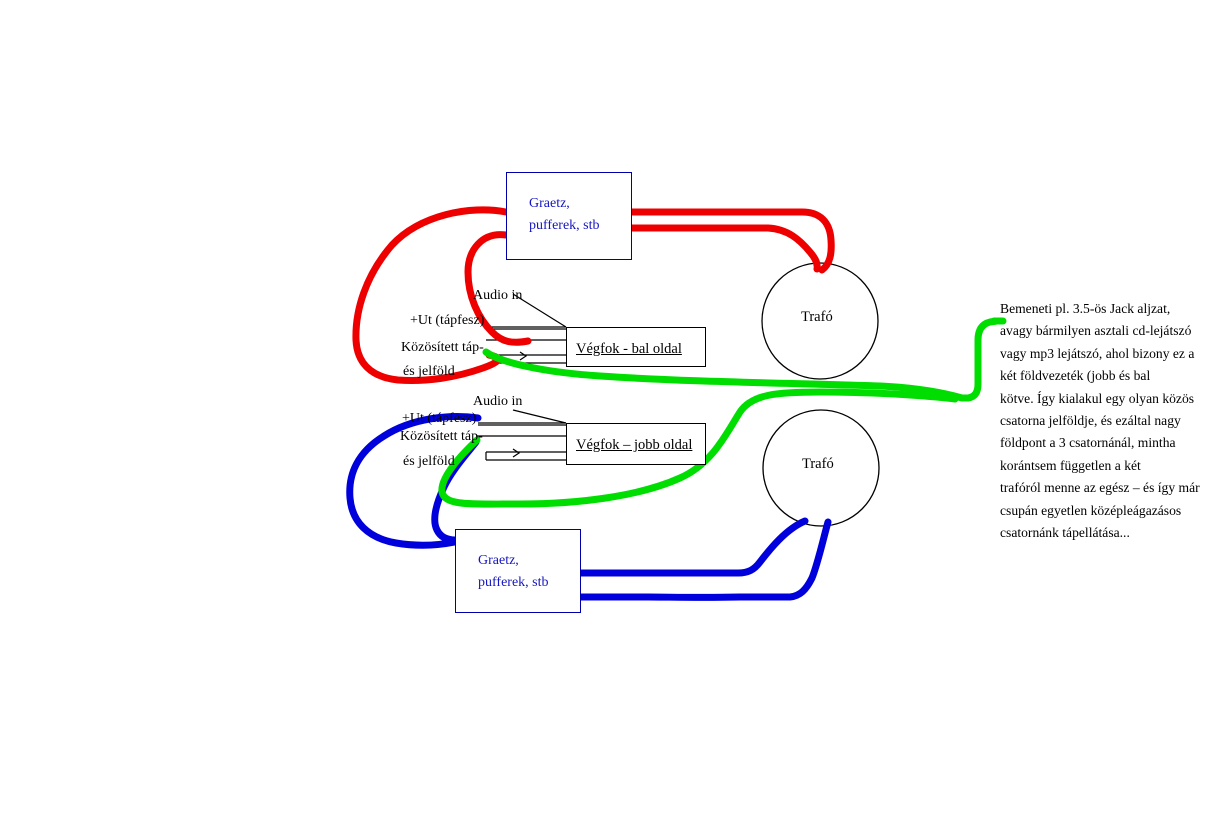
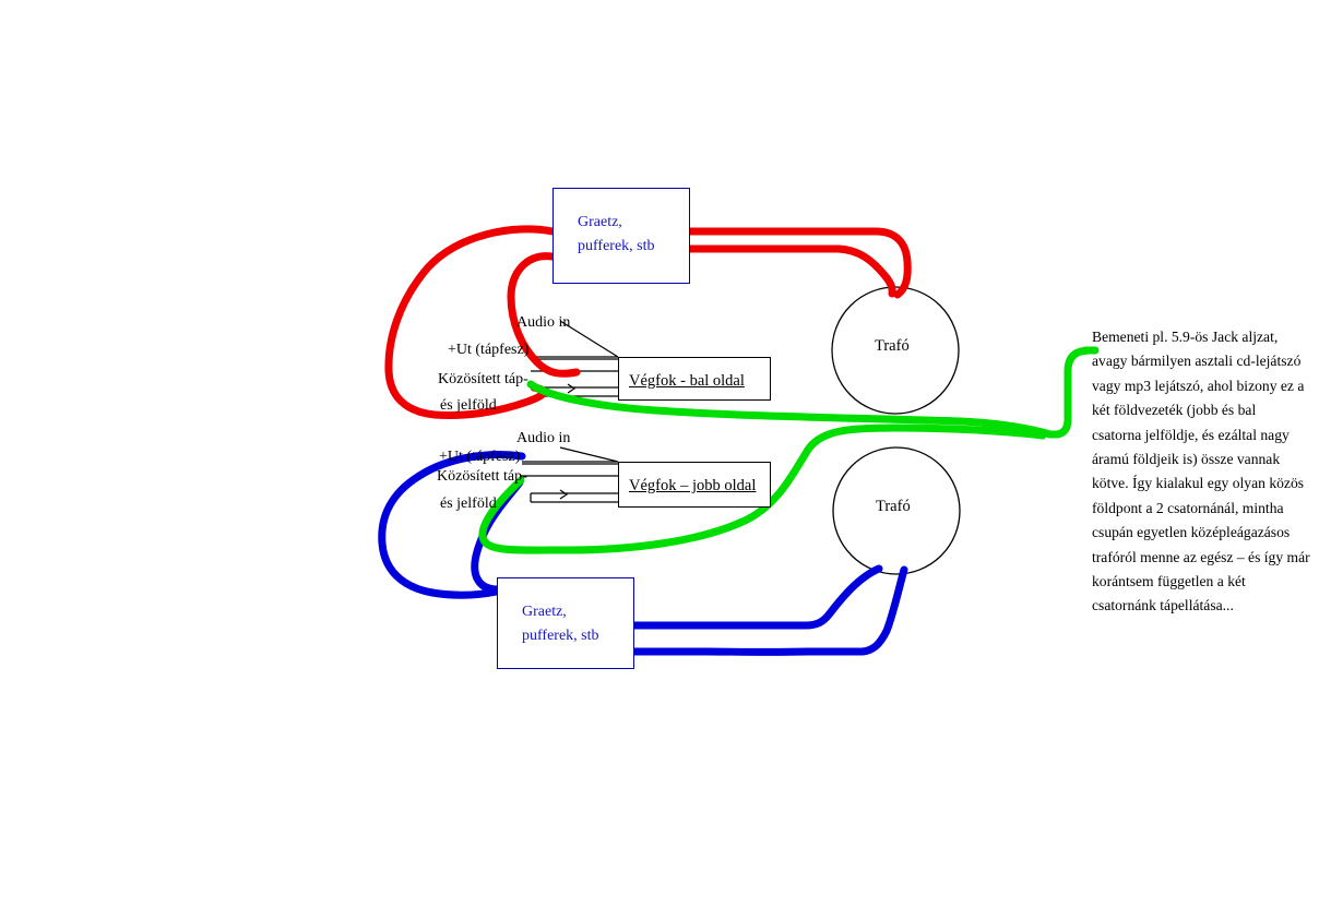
  Graetz,
  pufferek, stb
  Graetz,
  pufferek, stb
  Végfok - bal oldal
  Végfok – jobb oldal
  Trafó
  Trafó
  Audio in
  +Ut (tápfesz)
  Közösített táp-
  és jelföld
  Audio in
  +Ut (tápfesz)
  Közösített táp-
  és jelföld
- Bemeneti pl. 3.5-ös Jack aljzat,
+ Bemeneti pl. 5.9-ös Jack aljzat,
  avagy bármilyen asztali cd-lejátszó
  vagy mp3 lejátszó, ahol bizony ez a
  két földvezeték (jobb és bal
- kötve. Így kialakul egy olyan közös
+ csatorna jelföldje, és ezáltal nagy
+ áramú földjeik is) össze vannak
- csatorna jelföldje, és ezáltal nagy
+ kötve. Így kialakul egy olyan közös
- földpont a 3 csatornánál, mintha
+ földpont a 2 csatornánál, mintha
- korántsem független a két
+ csupán egyetlen középleágazásos
  trafóról menne az egész – és így már
- csupán egyetlen középleágazásos
+ korántsem független a két
  csatornánk tápellátása...
